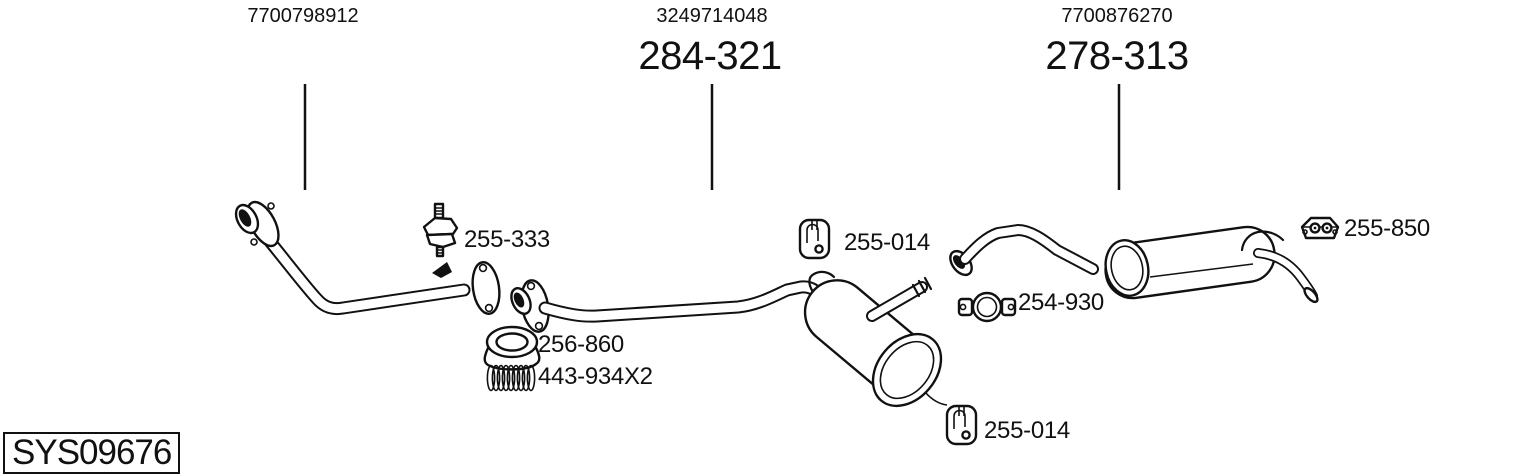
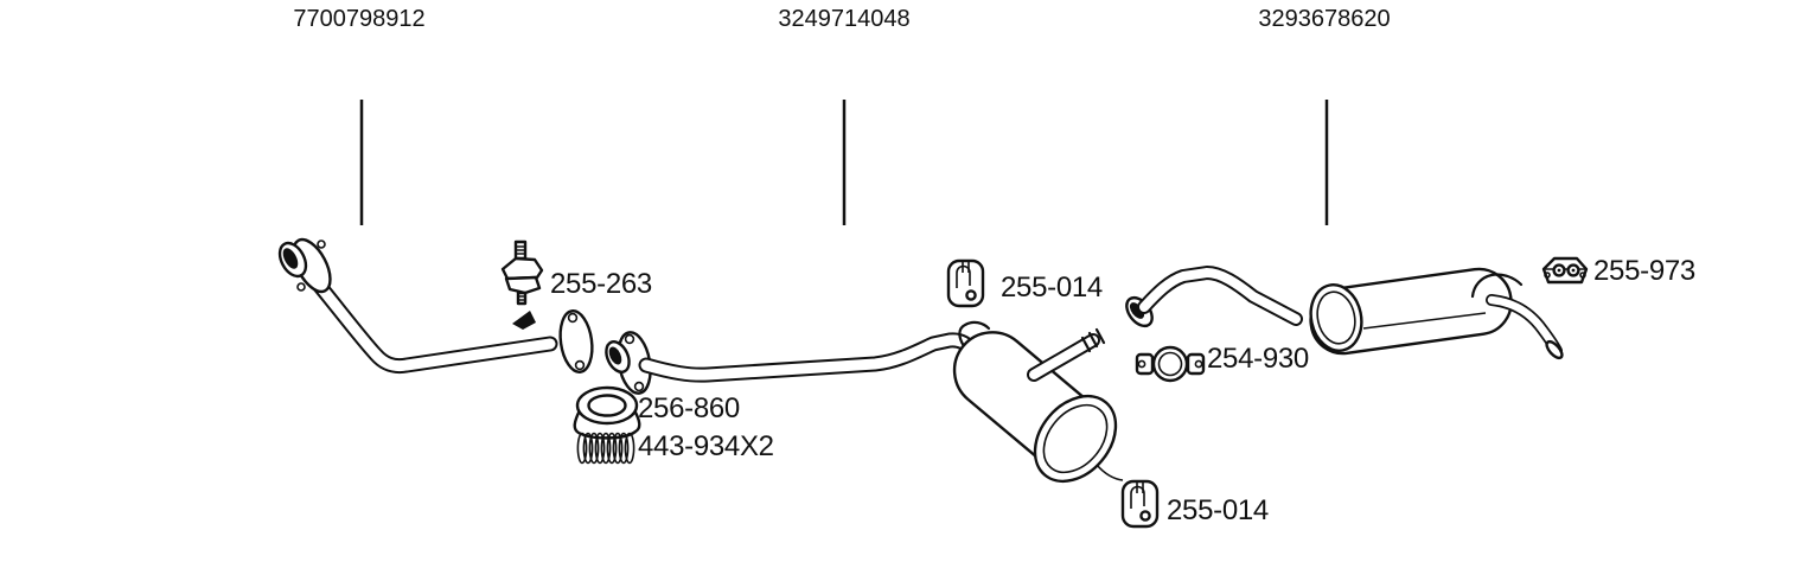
  7700798912
  3249714048
- 284-321
- 7700876270
+ 3293678620
- 278-313
- 255-333
+ 255-263
  255-014
  256-860
  443-934X2
  254-930
  255-014
- 255-850
+ 255-973
- SYS09676
